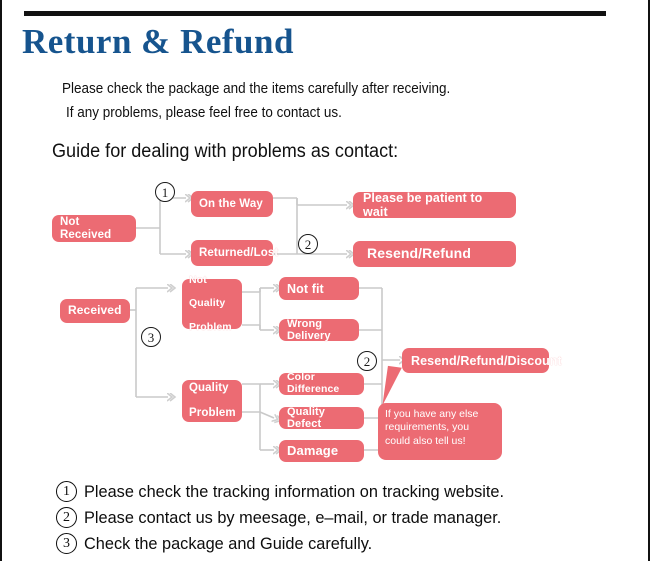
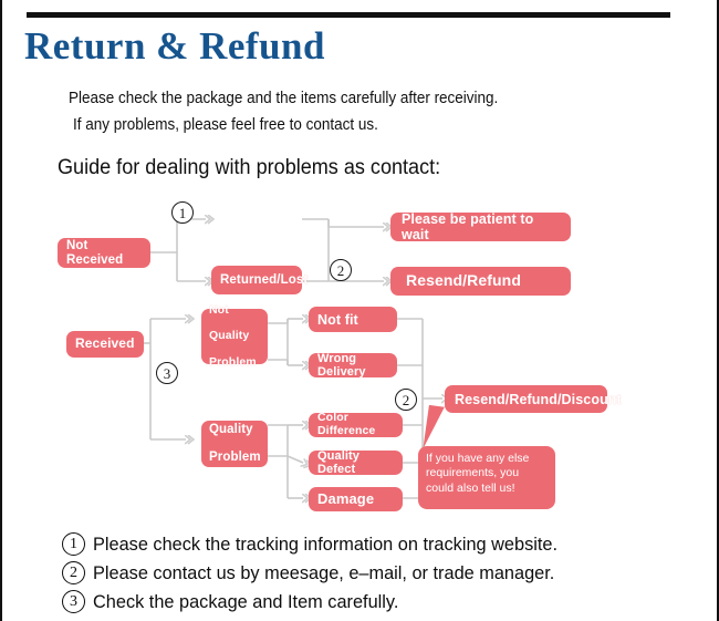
  Return & Refund
  Please check the package and the items carefully after receiving.
  If any problems, please feel free to contact us.
  Guide for dealing with problems as contact:
  Not Received
- On the Way
  Returned/Lost
  Please be patient to wait
  Resend/Refund
  Received
  Not
  Quality
  Problem
  Quality
  Problem
  Not fit
  Wrong Delivery
  Color Difference
  Quality Defect
  Damage
  Resend/Refund/Discount
  1
  2
  3
  2
  If you have any else requirements, you could also tell us!
  1
  Please check the tracking information on tracking website.
  2
  Please contact us by meesage, e–mail, or trade manager.
  3
- Check the package and Guide carefully.
+ Check the package and Item carefully.
